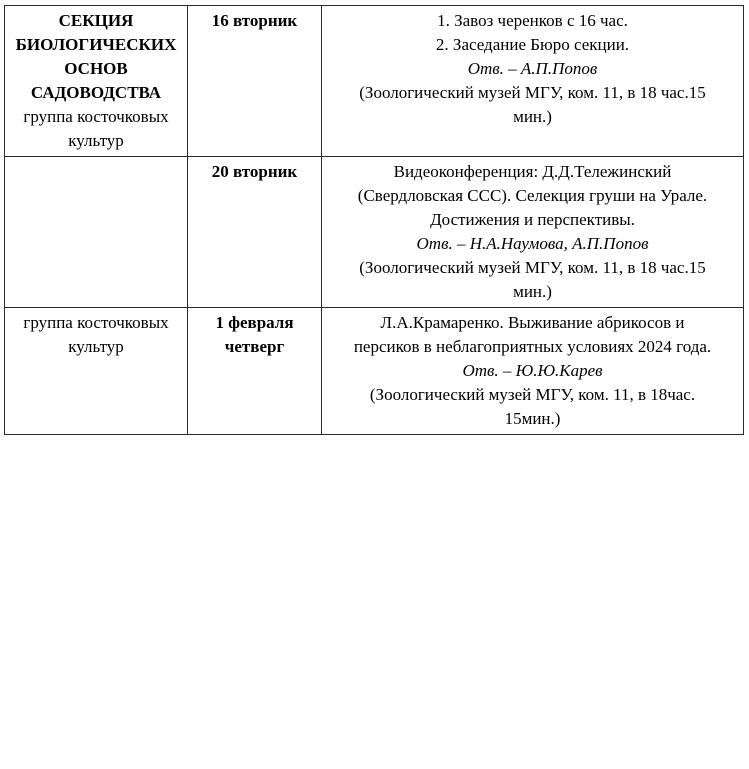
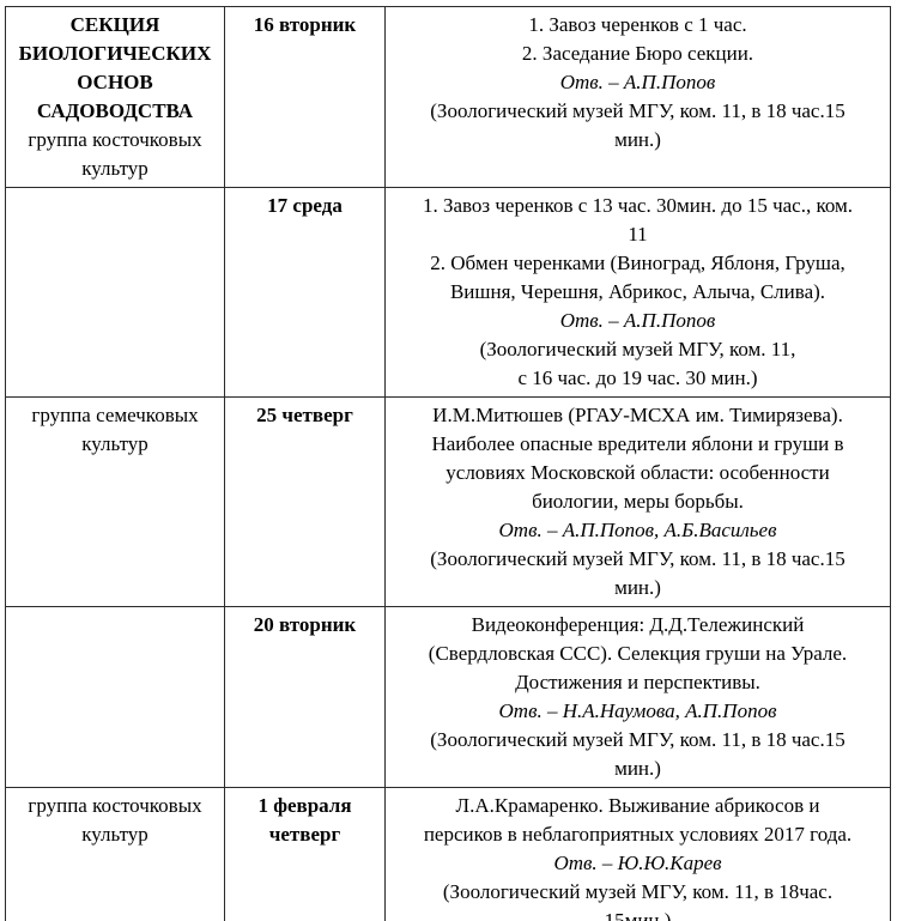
- СЕКЦИЯ БИОЛОГИЧЕСКИХ ОСНОВ САДОВОДСТВАгруппа косточковых культур	16 вторник	1. Завоз черенков с 16 час.2. Заседание Бюро секции.Отв. – А.П.Попов(Зоологический музей МГУ, ком. 11, в 18 час.15 мин.)
+ СЕКЦИЯ БИОЛОГИЧЕСКИХ ОСНОВ САДОВОДСТВАгруппа косточковых культур	16 вторник	1. Завоз черенков с 1 час.2. Заседание Бюро секции.Отв. – А.П.Попов(Зоологический музей МГУ, ком. 11, в 18 час.15 мин.)
+ 	17 среда	1. Завоз черенков с 13 час. 30мин. до 15 час., ком. 112. Обмен черенками (Виноград, Яблоня, Груша, Вишня, Черешня, Абрикос, Алыча, Слива).Отв. – А.П.Попов(Зоологический музей МГУ, ком. 11, с 16 час. до 19 час. 30 мин.)
+ группа семечковых культур	25 четверг	И.М.Митюшев (РГАУ-МСХА им. Тимирязева). Наиболее опасные вредители яблони и груши в условиях Московской области: особенности биологии, меры борьбы.Отв. – А.П.Попов, А.Б.Васильев(Зоологический музей МГУ, ком. 11, в 18 час.15 мин.)
  	20 вторник	Видеоконференция: Д.Д.Тележинский (Свердловская ССС). Селекция груши на Урале. Достижения и перспективы.Отв. – Н.А.Наумова, А.П.Попов(Зоологический музей МГУ, ком. 11, в 18 час.15 мин.)
- группа косточковых культур	1 февраля четверг	Л.А.Крамаренко. Выживание абрикосов и персиков в неблагоприятных условиях 2024 года.Отв. – Ю.Ю.Карев(Зоологический музей МГУ, ком. 11, в 18час. 15мин.)
+ группа косточковых культур	1 февраля четверг	Л.А.Крамаренко. Выживание абрикосов и персиков в неблагоприятных условиях 2017 года.Отв. – Ю.Ю.Карев(Зоологический музей МГУ, ком. 11, в 18час.
